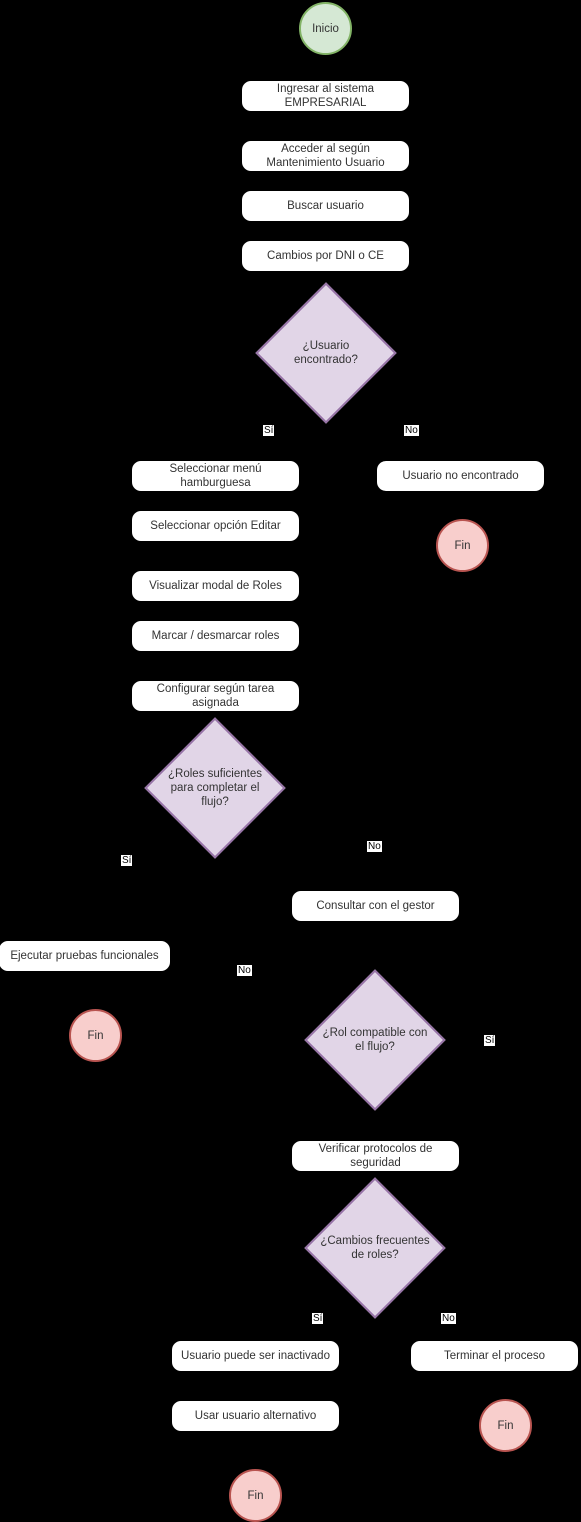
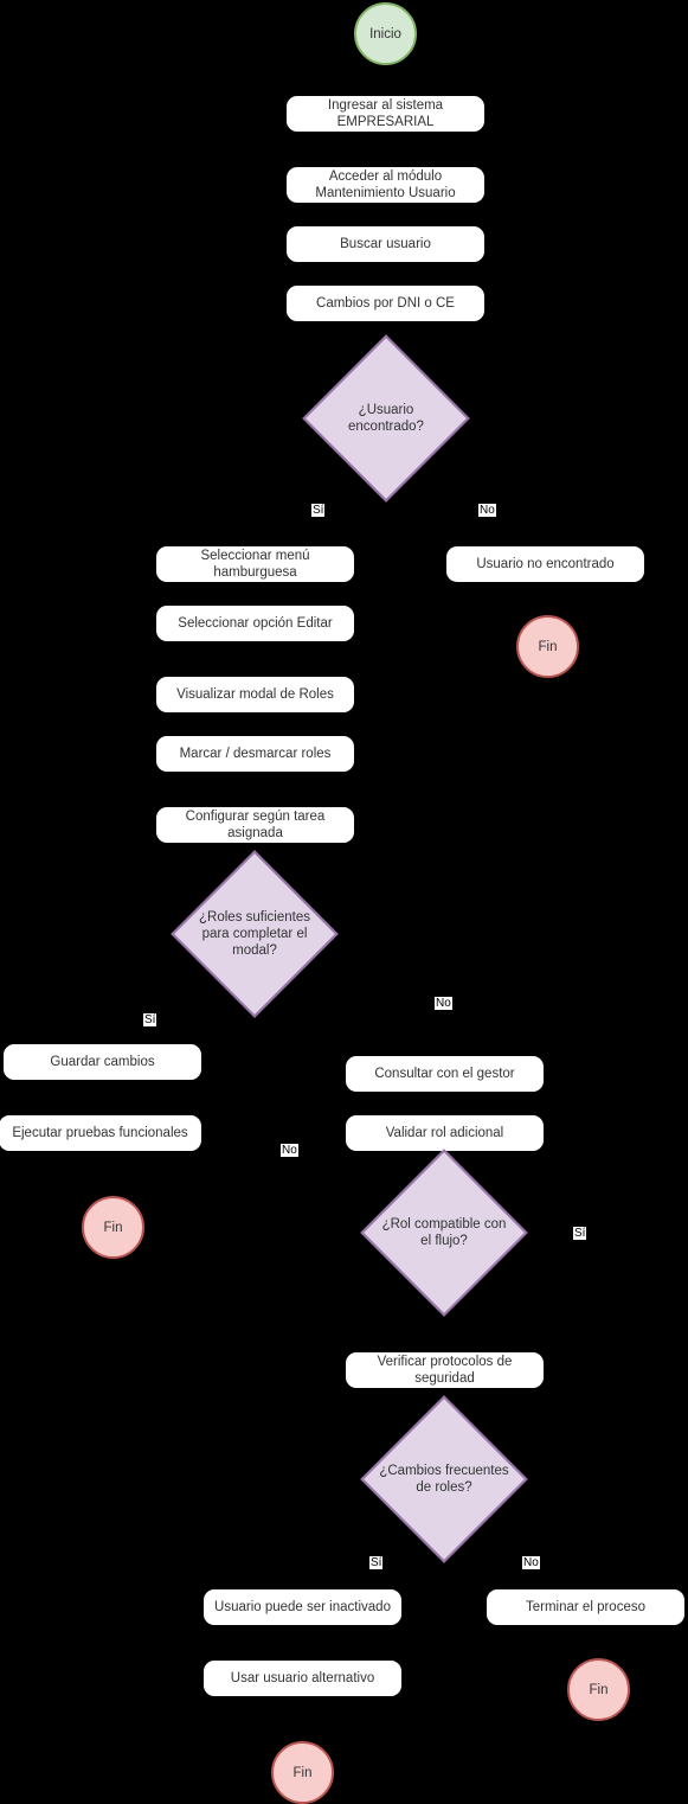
  Inicio
  Ingresar al sistema EMPRESARIAL
- Acceder al según Mantenimiento Usuario
+ Acceder al módulo Mantenimiento Usuario
  Buscar usuario
  Cambios por DNI o CE
  ¿Usuario encontrado?
  Sí
  No
  Seleccionar menú hamburguesa
  Seleccionar opción Editar
  Visualizar modal de Roles
  Marcar / desmarcar roles
  Configurar según tarea asignada
  Usuario no encontrado
  Fin
- ¿Roles suficientes para completar el flujo?
+ ¿Roles suficientes para completar el modal?
  Sí
  No
+ Guardar cambios
  Ejecutar pruebas funcionales
  Fin
  Consultar con el gestor
+ Validar rol adicional
  ¿Rol compatible con el flujo?
  No
  Sí
  Verificar protocolos de seguridad
  ¿Cambios frecuentes de roles?
  Sí
  No
  Usuario puede ser inactivado
  Usar usuario alternativo
  Fin
  Terminar el proceso
  Fin
